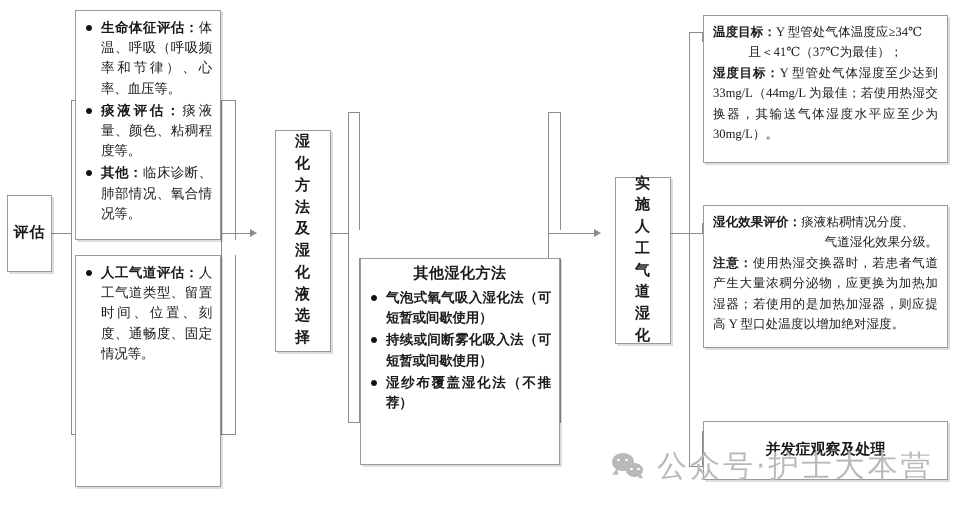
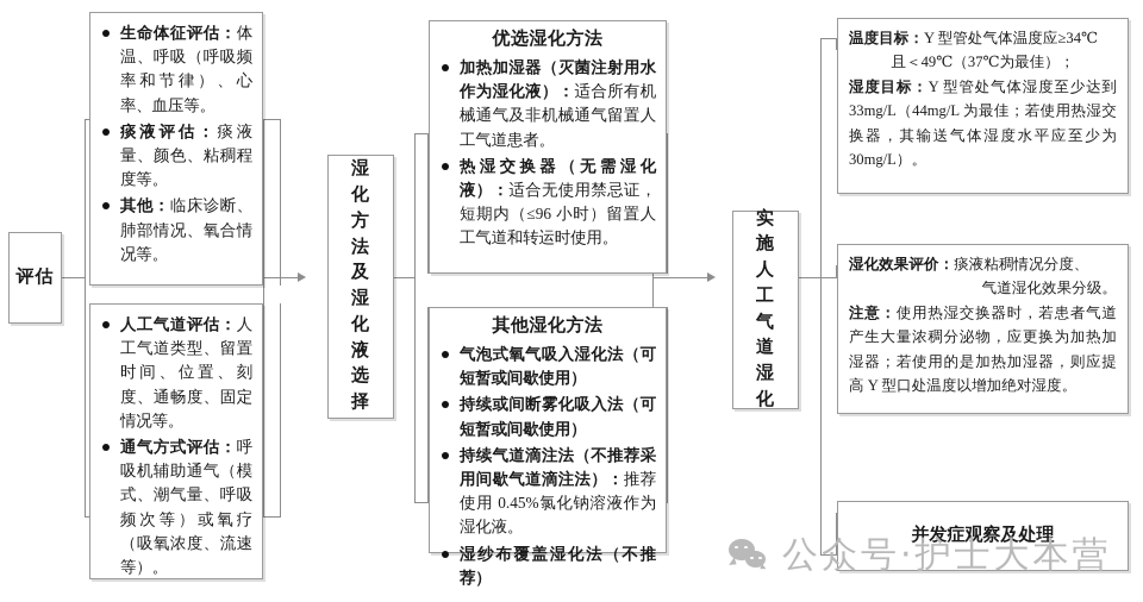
  评估
  生命体征评估：体温、呼吸（呼吸频率和节律）、心率、血压等。
  痰液评估：痰液量、颜色、粘稠程度等。
  其他：临床诊断、肺部情况、氧合情况等。
  人工气道评估：人工气道类型、留置时间、位置、刻度、通畅度、固定情况等。
+ 通气方式评估：呼吸机辅助通气（模式、潮气量、呼吸频次等）或氧疗（吸氧浓度、流速等）。
  湿化方法及湿化液选择
+ 优选湿化方法
+ 加热加湿器（灭菌注射用水作为湿化液）：适合所有机械通气及非机械通气留置人工气道患者。
+ 热湿交换器（无需湿化液）：适合无使用禁忌证，短期内（≤96 小时）留置人工气道和转运时使用。
  其他湿化方法
  气泡式氧气吸入湿化法（可短暂或间歇使用）
  持续或间断雾化吸入法（可短暂或间歇使用）
+ 持续气道滴注法（不推荐采用间歇气道滴注法）：推荐使用 0.45%氯化钠溶液作为湿化液。
  湿纱布覆盖湿化法（不推荐）
  实施人工气道湿化
  温度目标：Y 型管处气体温度应≥34℃
- 且＜41℃（37℃为最佳）；
+ 且＜49℃（37℃为最佳）；
  湿度目标：Y 型管处气体湿度至少达到33mg/L（44mg/L 为最佳；若使用热湿交换器，其输送气体湿度水平应至少为 30mg/L）。
  湿化效果评价：痰液粘稠情况分度、
  气道湿化效果分级。
  注意：使用热湿交换器时，若患者气道产生大量浓稠分泌物，应更换为加热加湿器；若使用的是加热加湿器，则应提高 Y 型口处温度以增加绝对湿度。
  并发症观察及处理
  公众号·护士大本营
